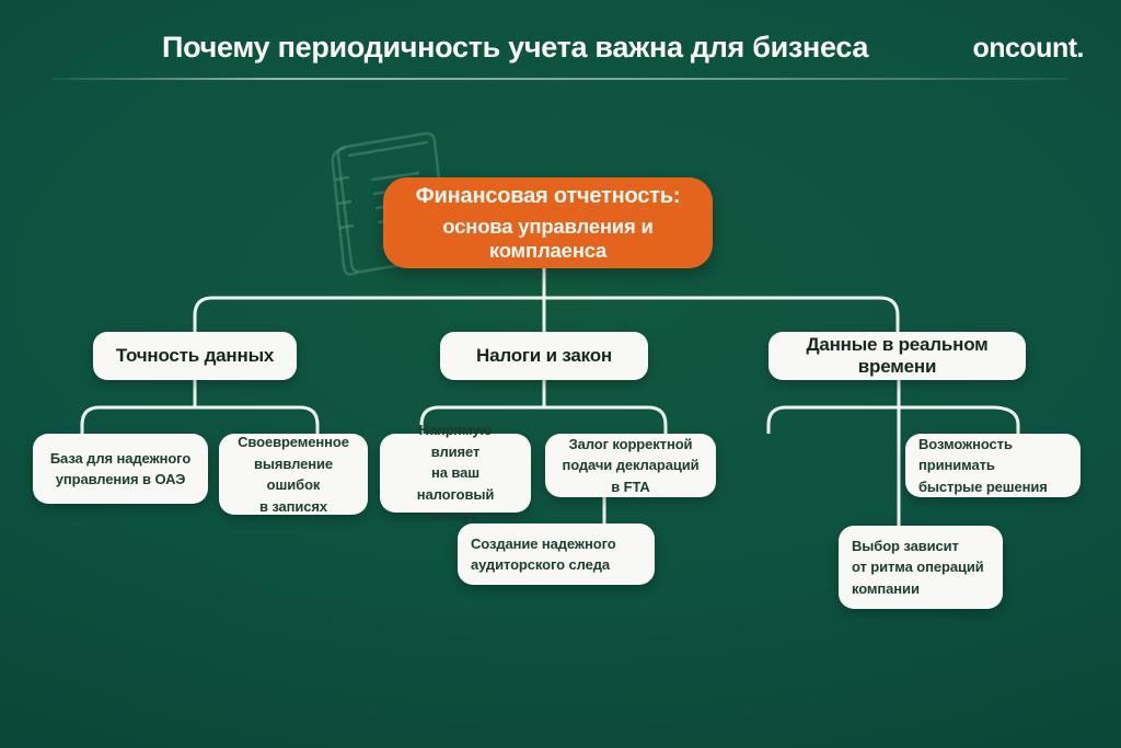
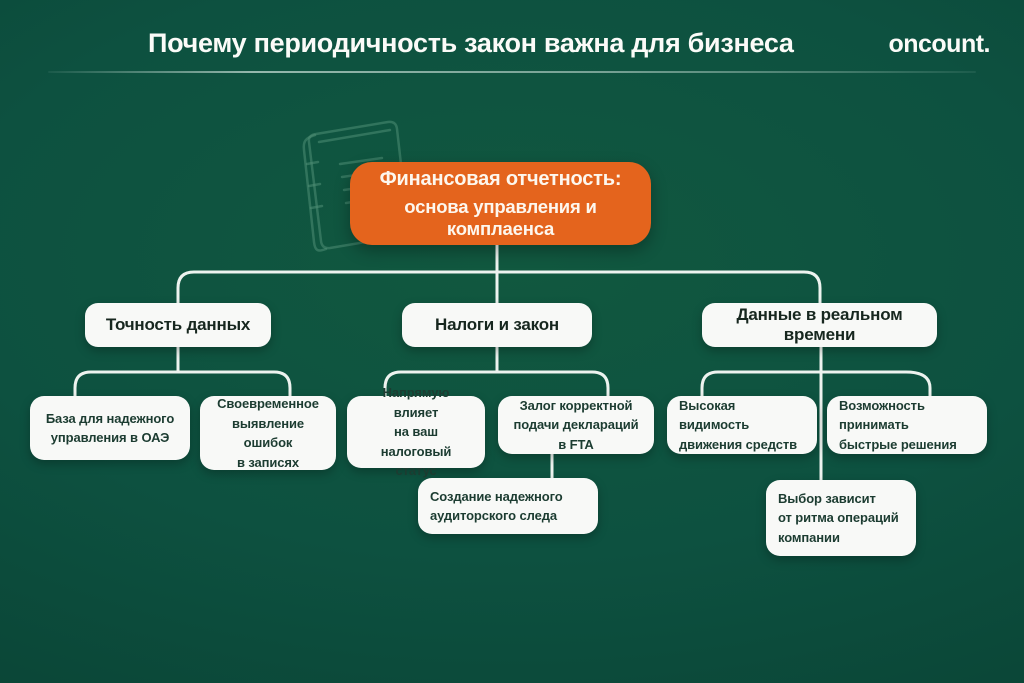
- Почему периодичность учета важна для бизнеса
+ Почему периодичность закон важна для бизнеса
  oncount.
  Финансовая отчетность:
  основа управления и комплаенса
  Точность данных
  Налоги и закон
  Данные в реальном времени
  База для надежного
  управления в ОАЭ
  Своевременное
  выявление ошибок
  в записях
  Напрямую влияет
  на ваш налоговый
  статус
  Залог корректной
  подачи деклараций в FTA
  Создание надежного
  аудиторского следа
+ Высокая видимость
+ движения средств
  Возможность принимать
  быстрые решения
  Выбор зависит
  от ритма операций
  компании
